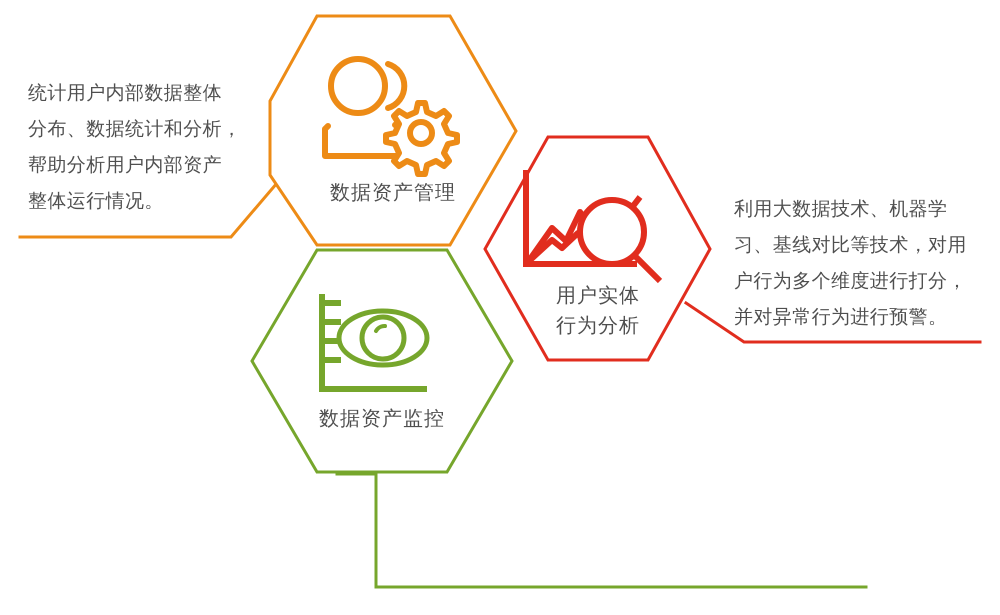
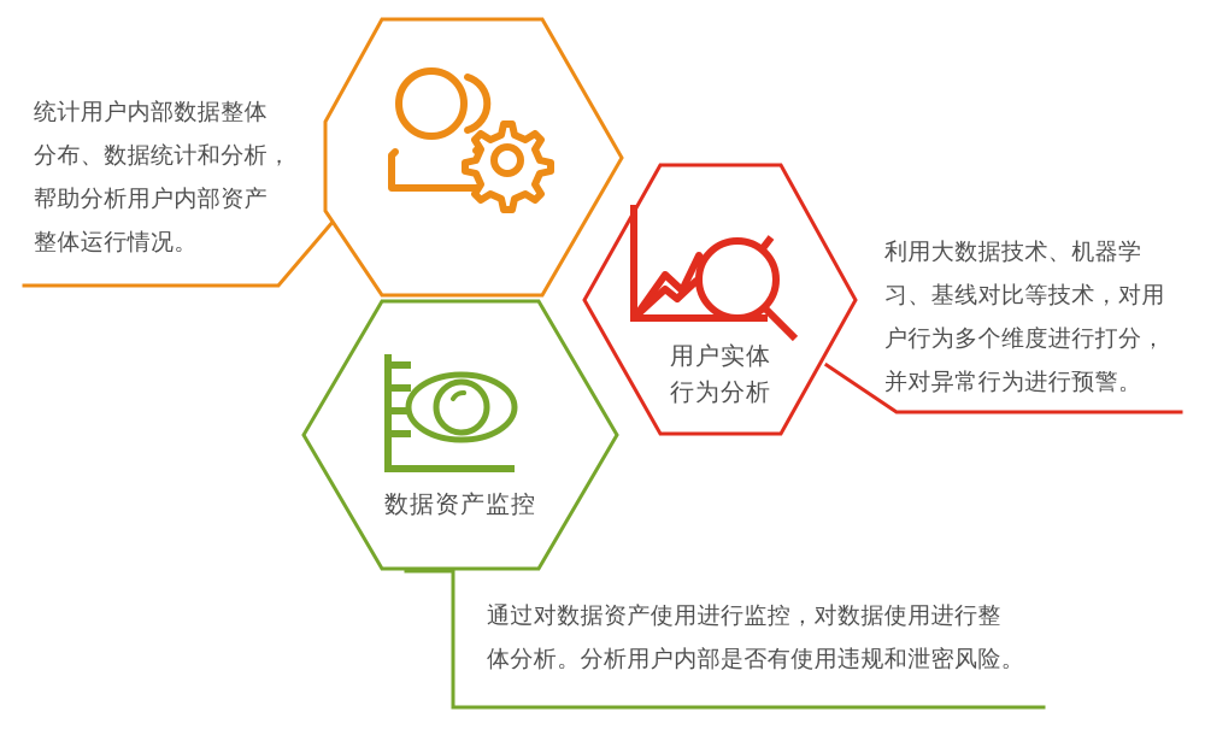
- 数据资产管理
  用户实体
  行为分析
  数据资产监控
  统计用户内部数据整体
  分布、数据统计和分析，
  帮助分析用户内部资产
  整体运行情况。
  利用大数据技术、机器学
  习、基线对比等技术，对用
  户行为多个维度进行打分，
  并对异常行为进行预警。
+ 通过对数据资产使用进行监控，对数据使用进行整
+ 体分析。分析用户内部是否有使用违规和泄密风险。
